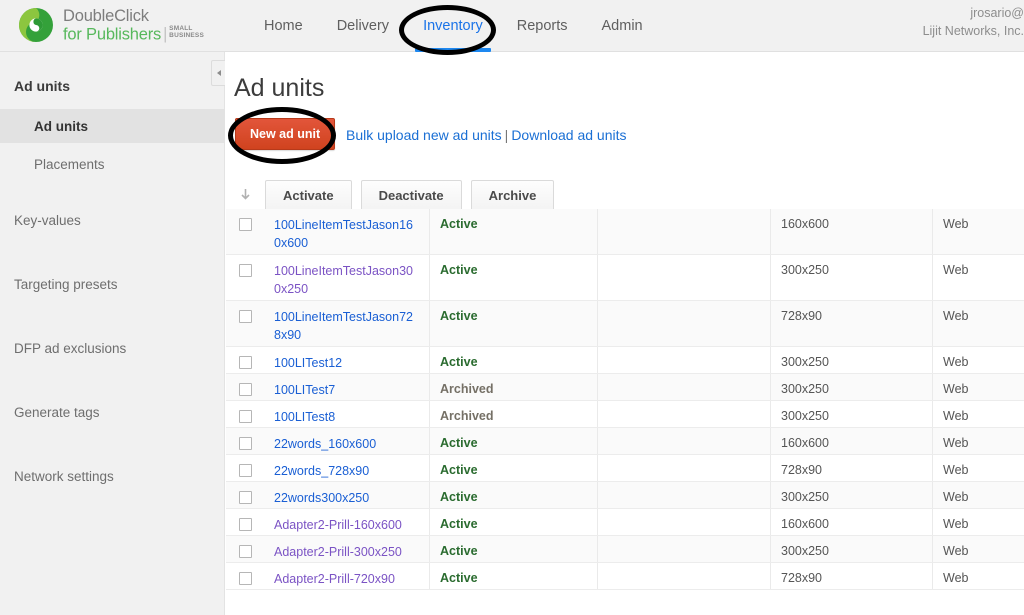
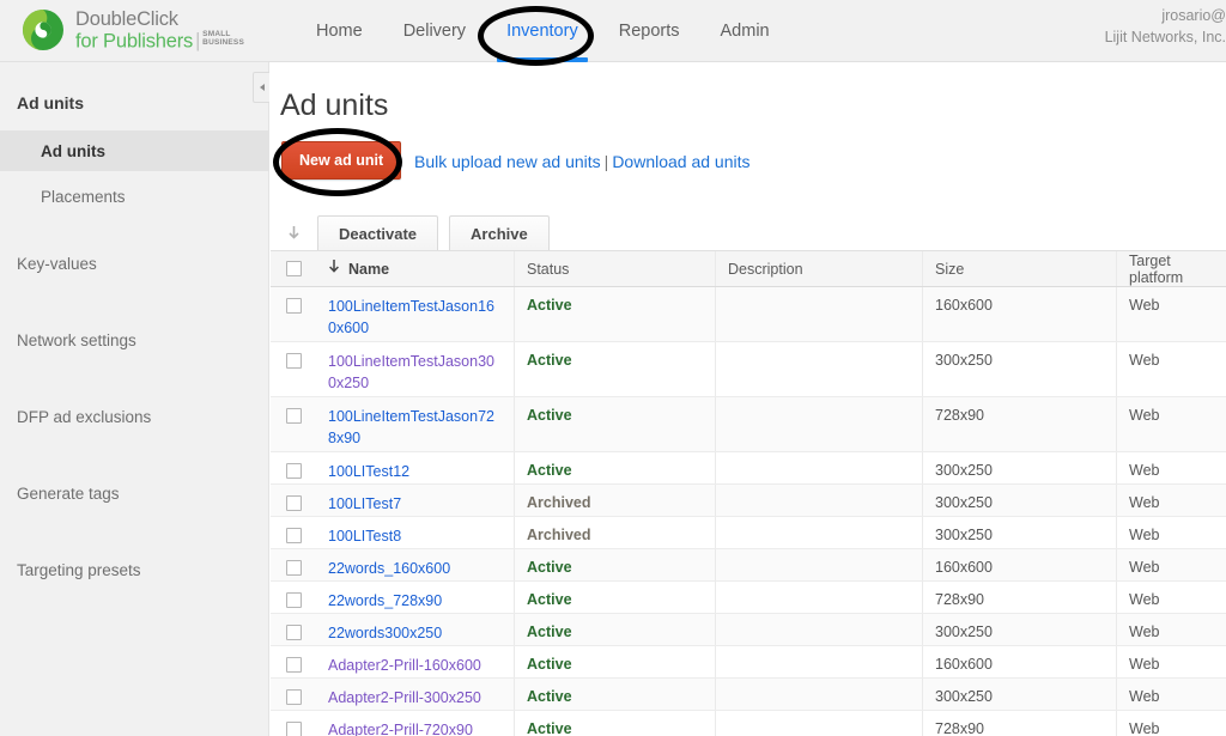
  DoubleClick
  for Publishers|
  Home
  Delivery
  Inventory
  Reports
  Admin
  jrosario@
  Lijit Networks, Inc.
  Ad units
  Ad units
  Placements
  Key-values
- Targeting presets
+ Network settings
  DFP ad exclusions
  Generate tags
- Network settings
+ Targeting presets
  Ad units
  New ad unit
  Bulk upload new ad units | Download ad units
- Activate
  Deactivate
  Archive
+ Name
+ Status
+ Description
+ Size
+ Target platform
  100LineItemTestJason160x600
  Active
  160x600
  Web
  100LineItemTestJason300x250
  Active
  300x250
  Web
  100LineItemTestJason728x90
  Active
  728x90
  Web
  100LITest12
  Active
  300x250
  Web
  100LITest7
  Archived
  300x250
  Web
  100LITest8
  Archived
  300x250
  Web
  22words_160x600
  Active
  160x600
  Web
  22words_728x90
  Active
  728x90
  Web
  22words300x250
  Active
  300x250
  Web
  Adapter2-Prill-160x600
  Active
  160x600
  Web
  Adapter2-Prill-300x250
  Active
  300x250
  Web
  Adapter2-Prill-720x90
  Active
  728x90
  Web
